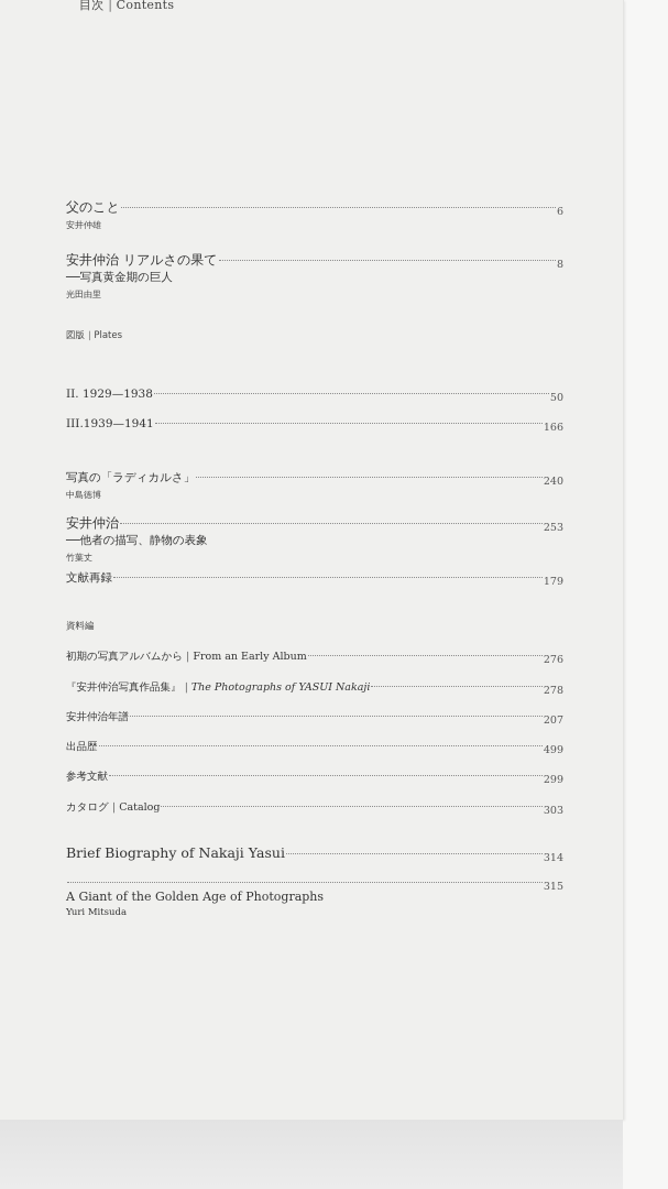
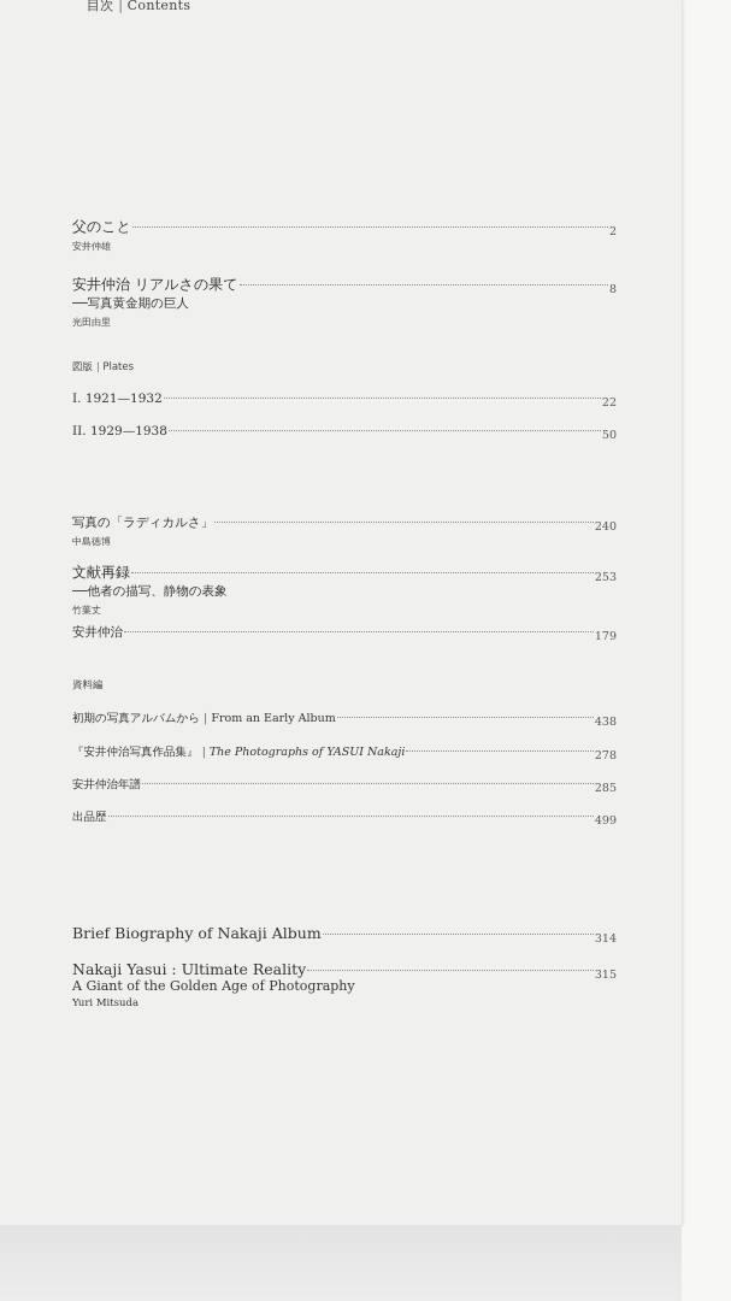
  目次｜Contents
  父のこと
- 6
+ 2
  安井仲雄
  安井仲治 リアルさの果て
  8
  ──写真黄金期の巨人
  光田由里
  図版｜Plates
+ I. 1921—1932
+ 22
  II. 1929—1938
  50
- III.1939—1941
- 166
  写真の「ラディカルさ」
  240
  中島徳博
- 安井仲治
+ 文献再録
  253
  ──他者の描写、静物の表象
  竹葉丈
- 文献再録
+ 安井仲治
  179
  資料編
  初期の写真アルバムから｜From an Early Album
- 276
+ 438
  『安井仲治写真作品集』｜The Photographs of YASUI Nakaji
  278
  安井仲治年譜
- 207
+ 285
  出品歴
  499
- 参考文献
- 299
- カタログ｜Catalog
- 303
- Brief Biography of Nakaji Yasui
+ Brief Biography of Nakaji Album
  314
+ Nakaji Yasui : Ultimate Reality
  315
- A Giant of the Golden Age of Photographs
+ A Giant of the Golden Age of Photography
  Yuri Mitsuda
